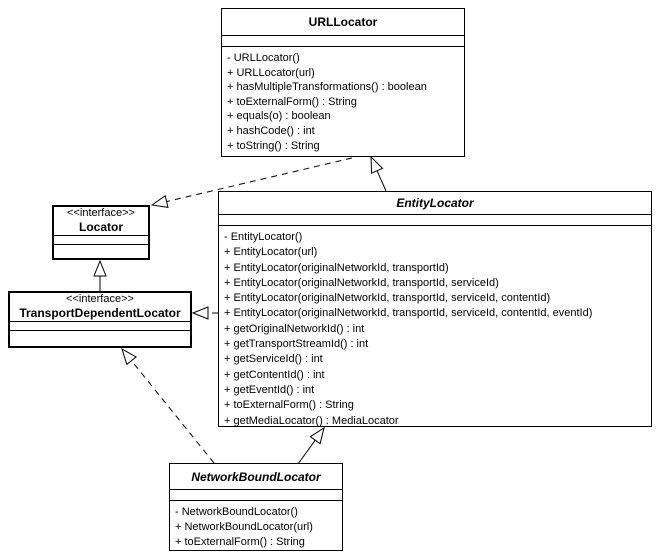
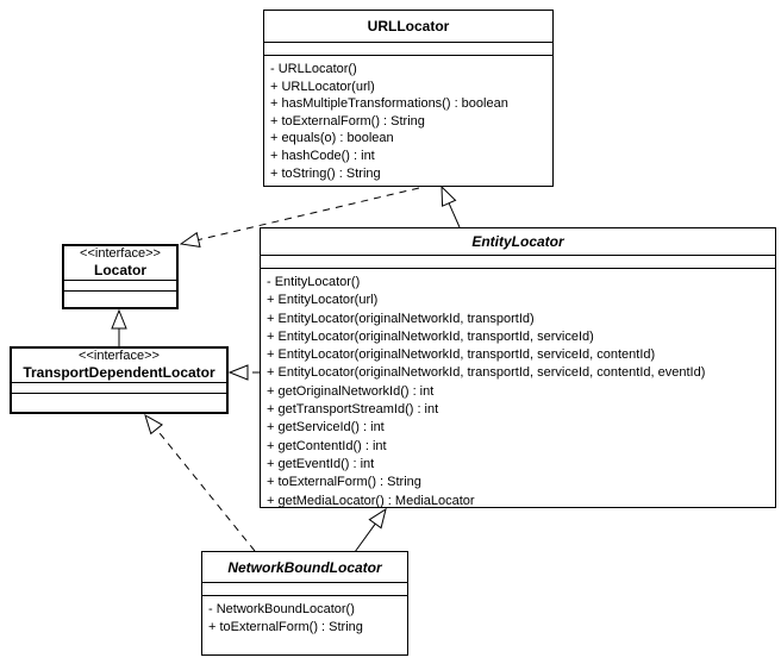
  URLLocator
  - URLLocator()
  + URLLocator(url)
  + hasMultipleTransformations() : boolean
  + toExternalForm() : String
  + equals(o) : boolean
  + hashCode() : int
  + toString() : String
  EntityLocator
  - EntityLocator()
  + EntityLocator(url)
  + EntityLocator(originalNetworkId, transportId)
  + EntityLocator(originalNetworkId, transportId, serviceId)
  + EntityLocator(originalNetworkId, transportId, serviceId, contentId)
  + EntityLocator(originalNetworkId, transportId, serviceId, contentId, eventId)
  + getOriginalNetworkId() : int
  + getTransportStreamId() : int
  + getServiceId() : int
  + getContentId() : int
  + getEventId() : int
  + toExternalForm() : String
  + getMediaLocator() : MediaLocator
  <<interface>>
  Locator
  <<interface>>
  TransportDependentLocator
  NetworkBoundLocator
  - NetworkBoundLocator()
- + NetworkBoundLocator(url)
  + toExternalForm() : String
